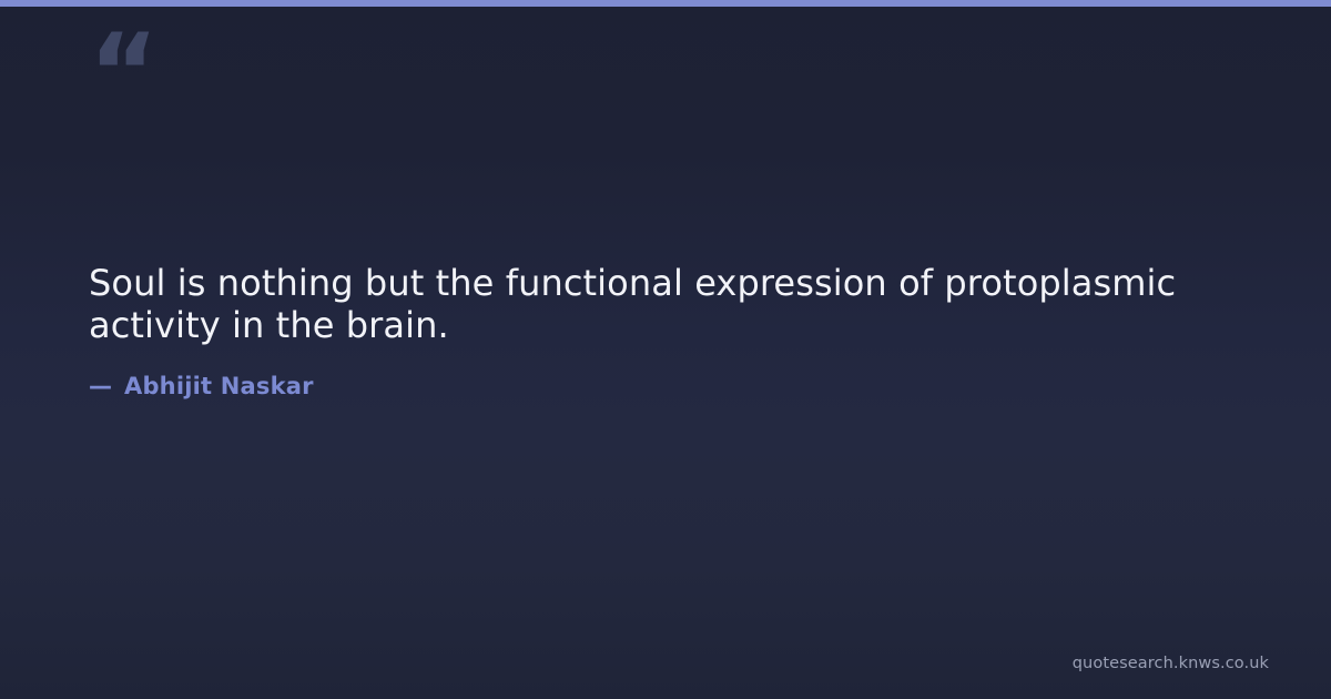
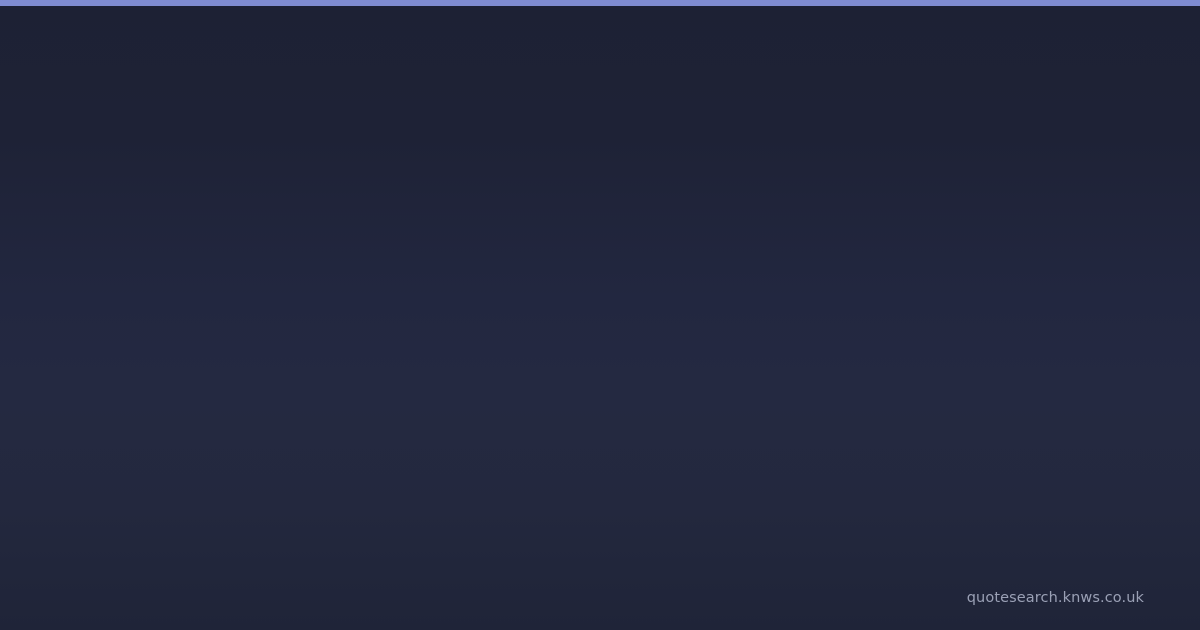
- “
- Soul is nothing but the functional expression of protoplasmic activity in the brain.
- —
- Abhijit Naskar
  quotesearch.knws.co.uk
